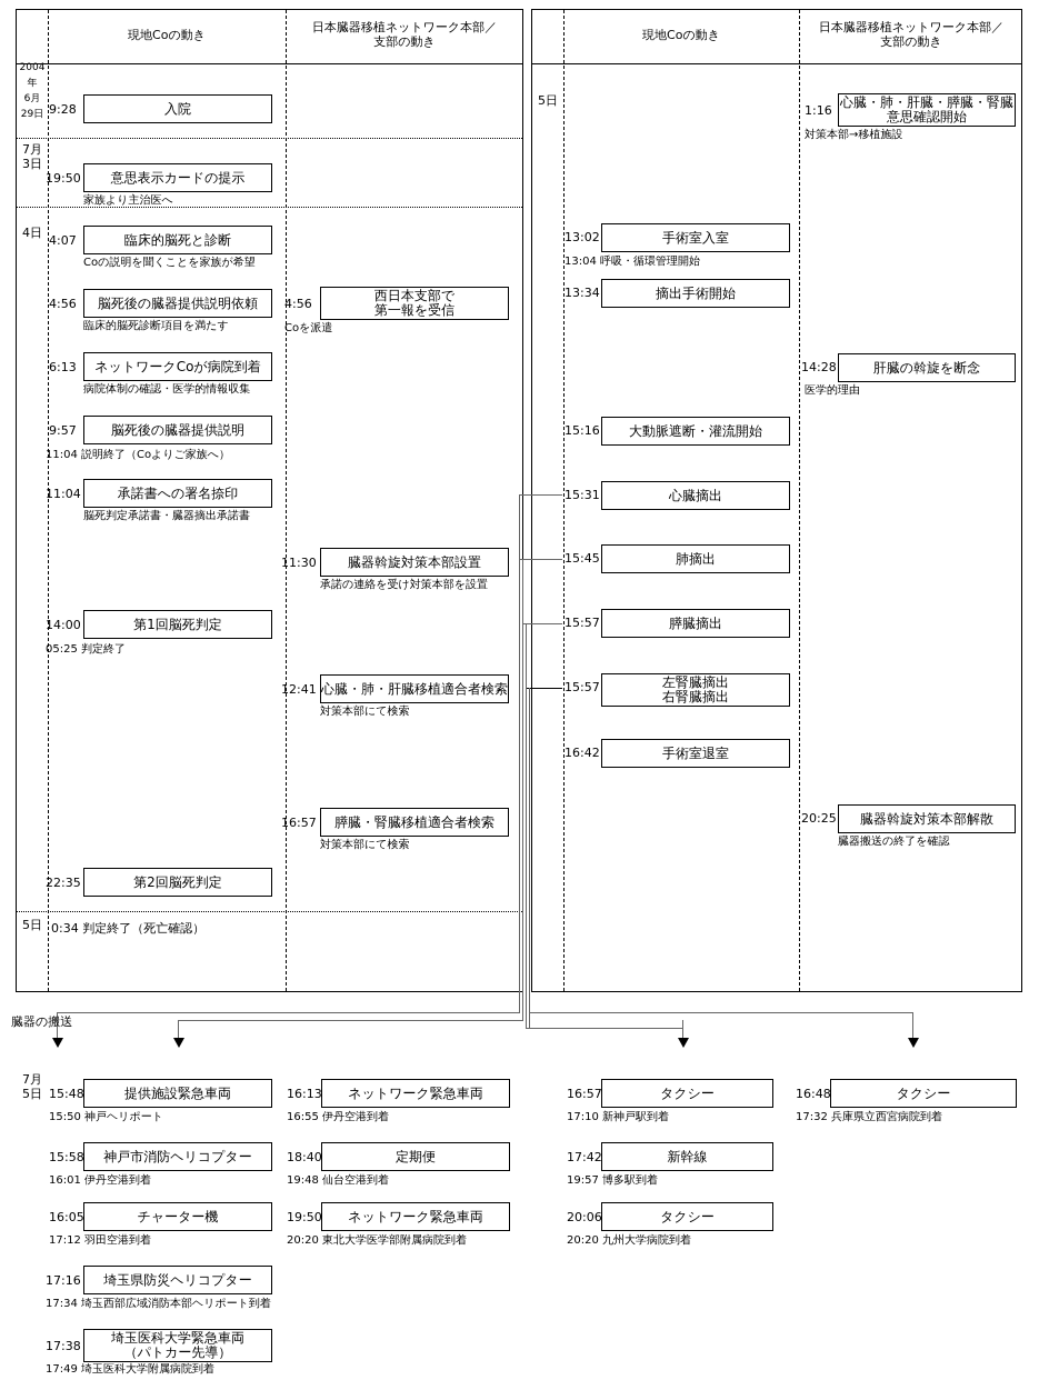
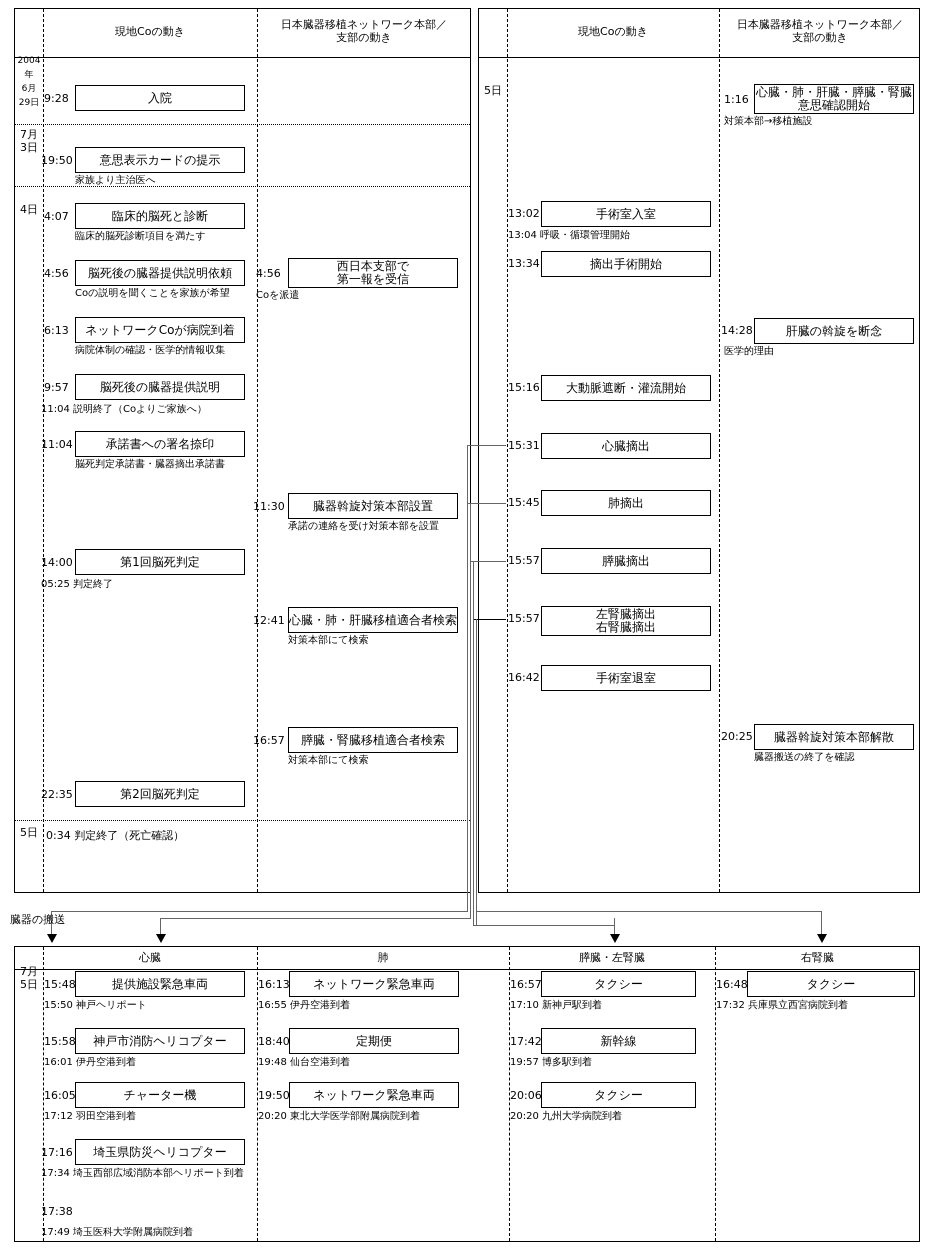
  現地Coの動き
  日本臓器移植ネットワーク本部／
  支部の動き
  2004年
  6月
  29日
  7月
  3日
  4日
  5日
  9:28
  入院
  19:50
  意思表示カードの提示
  家族より主治医へ
  4:07
  臨床的脳死と診断
- Coの説明を聞くことを家族が希望
+ 臨床的脳死診断項目を満たす
  4:56
  脳死後の臓器提供説明依頼
- 臨床的脳死診断項目を満たす
+ Coの説明を聞くことを家族が希望
  6:13
  ネットワークCoが病院到着
  病院体制の確認・医学的情報収集
  9:57
  脳死後の臓器提供説明
  11:04 説明終了（Coよりご家族へ）
  11:04
  承諾書への署名捺印
  脳死判定承諾書・臓器摘出承諾書
  14:00
  第1回脳死判定
  05:25 判定終了
  22:35
  第2回脳死判定
  0:34 判定終了（死亡確認）
  4:56
  西日本支部で
  第一報を受信
  Coを派遣
  11:30
  臓器斡旋対策本部設置
  承諾の連絡を受け対策本部を設置
  12:41
  心臓・肺・肝臓移植適合者検索
  対策本部にて検索
  16:57
  膵臓・腎臓移植適合者検索
  対策本部にて検索
  現地Coの動き
  日本臓器移植ネットワーク本部／
  支部の動き
  5日
  13:02
  手術室入室
  13:04 呼吸・循環管理開始
  13:34
  摘出手術開始
  15:16
  大動脈遮断・灌流開始
  15:31
  心臓摘出
  15:45
  肺摘出
  15:57
  膵臓摘出
  15:57
  左腎臓摘出
  右腎臓摘出
  16:42
  手術室退室
  1:16
  心臓・肺・肝臓・膵臓・腎臓
  意思確認開始
  対策本部→移植施設
  14:28
  肝臓の斡旋を断念
  医学的理由
  20:25
  臓器斡旋対策本部解散
  臓器搬送の終了を確認
  臓器の搬送
+ 心臓
+ 肺
+ 膵臓・左腎臓
+ 右腎臓
  7月
  5日
  15:48
  提供施設緊急車両
  15:50 神戸ヘリポート
  15:58
  神戸市消防ヘリコプター
  16:01 伊丹空港到着
  16:05
  チャーター機
  17:12 羽田空港到着
  17:16
  埼玉県防災ヘリコプター
  17:34 埼玉西部広域消防本部ヘリポート到着
  17:38
- 埼玉医科大学緊急車両
- （パトカー先導）
  17:49 埼玉医科大学附属病院到着
  16:13
  ネットワーク緊急車両
  16:55 伊丹空港到着
  18:40
  定期便
  19:48 仙台空港到着
  19:50
  ネットワーク緊急車両
  20:20 東北大学医学部附属病院到着
  16:57
  タクシー
  17:10 新神戸駅到着
  17:42
  新幹線
  19:57 博多駅到着
  20:06
  タクシー
  20:20 九州大学病院到着
  16:48
  タクシー
  17:32 兵庫県立西宮病院到着
